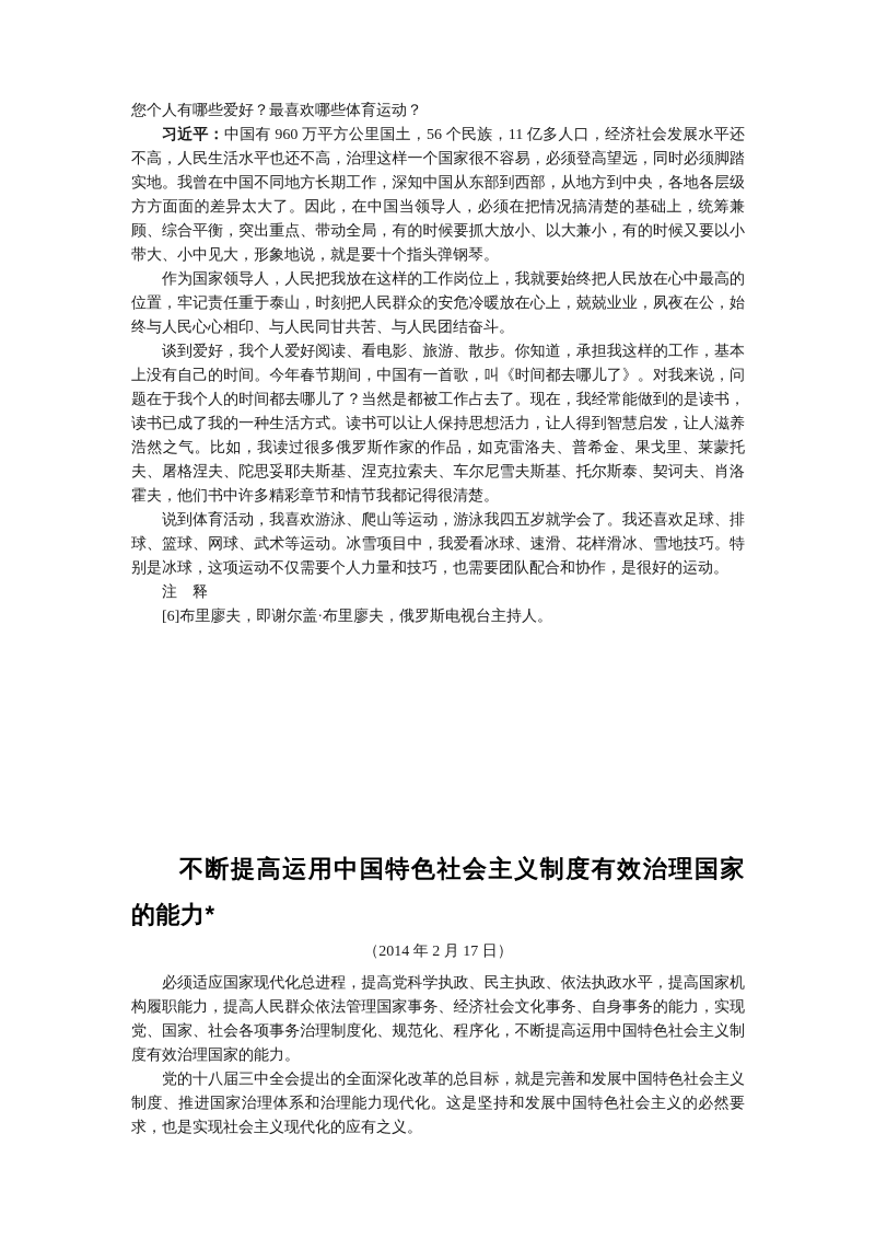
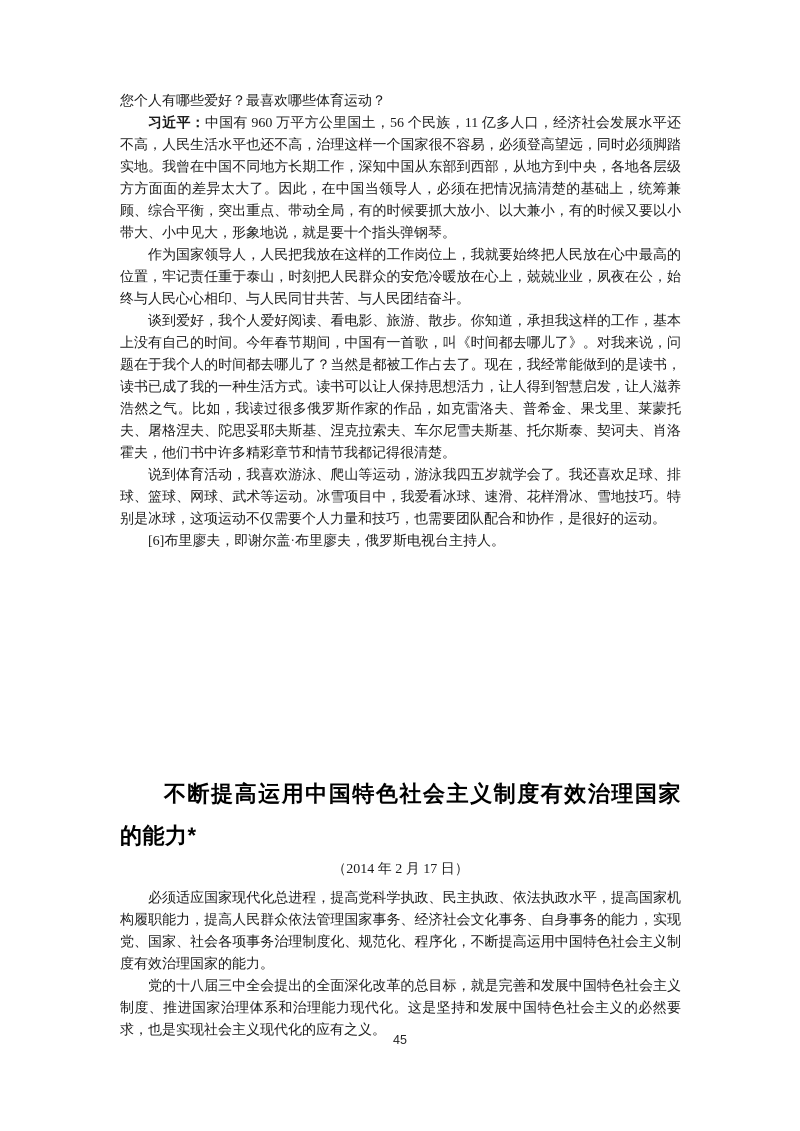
  您个人有哪些爱好？最喜欢哪些体育运动？
  习近平：中国有 960 万平方公里国土，56 个民族，11 亿多人口，经济社会发展水平还不高，人民生活水平也还不高，治理这样一个国家很不容易，必须登高望远，同时必须脚踏实地。我曾在中国不同地方长期工作，深知中国从东部到西部，从地方到中央，各地各层级方方面面的差异太大了。因此，在中国当领导人，必须在把情况搞清楚的基础上，统筹兼顾、综合平衡，突出重点、带动全局，有的时候要抓大放小、以大兼小，有的时候又要以小带大、小中见大，形象地说，就是要十个指头弹钢琴。
  作为国家领导人，人民把我放在这样的工作岗位上，我就要始终把人民放在心中最高的位置，牢记责任重于泰山，时刻把人民群众的安危冷暖放在心上，兢兢业业，夙夜在公，始终与人民心心相印、与人民同甘共苦、与人民团结奋斗。
  谈到爱好，我个人爱好阅读、看电影、旅游、散步。你知道，承担我这样的工作，基本上没有自己的时间。今年春节期间，中国有一首歌，叫《时间都去哪儿了》。对我来说，问题在于我个人的时间都去哪儿了？当然是都被工作占去了。现在，我经常能做到的是读书，读书已成了我的一种生活方式。读书可以让人保持思想活力，让人得到智慧启发，让人滋养浩然之气。比如，我读过很多俄罗斯作家的作品，如克雷洛夫、普希金、果戈里、莱蒙托夫、屠格涅夫、陀思妥耶夫斯基、涅克拉索夫、车尔尼雪夫斯基、托尔斯泰、契诃夫、肖洛霍夫，他们书中许多精彩章节和情节我都记得很清楚。
  说到体育活动，我喜欢游泳、爬山等运动，游泳我四五岁就学会了。我还喜欢足球、排球、篮球、网球、武术等运动。冰雪项目中，我爱看冰球、速滑、花样滑冰、雪地技巧。特别是冰球，这项运动不仅需要个人力量和技巧，也需要团队配合和协作，是很好的运动。
- 注 释
  [6]布里廖夫，即谢尔盖·布里廖夫，俄罗斯电视台主持人。
  不断提高运用中国特色社会主义制度有效治理国家的能力*
  （2014 年 2 月 17 日）
  必须适应国家现代化总进程，提高党科学执政、民主执政、依法执政水平，提高国家机构履职能力，提高人民群众依法管理国家事务、经济社会文化事务、自身事务的能力，实现党、国家、社会各项事务治理制度化、规范化、程序化，不断提高运用中国特色社会主义制度有效治理国家的能力。
  党的十八届三中全会提出的全面深化改革的总目标，就是完善和发展中国特色社会主义制度、推进国家治理体系和治理能力现代化。这是坚持和发展中国特色社会主义的必然要求，也是实现社会主义现代化的应有之义。
+ 45
